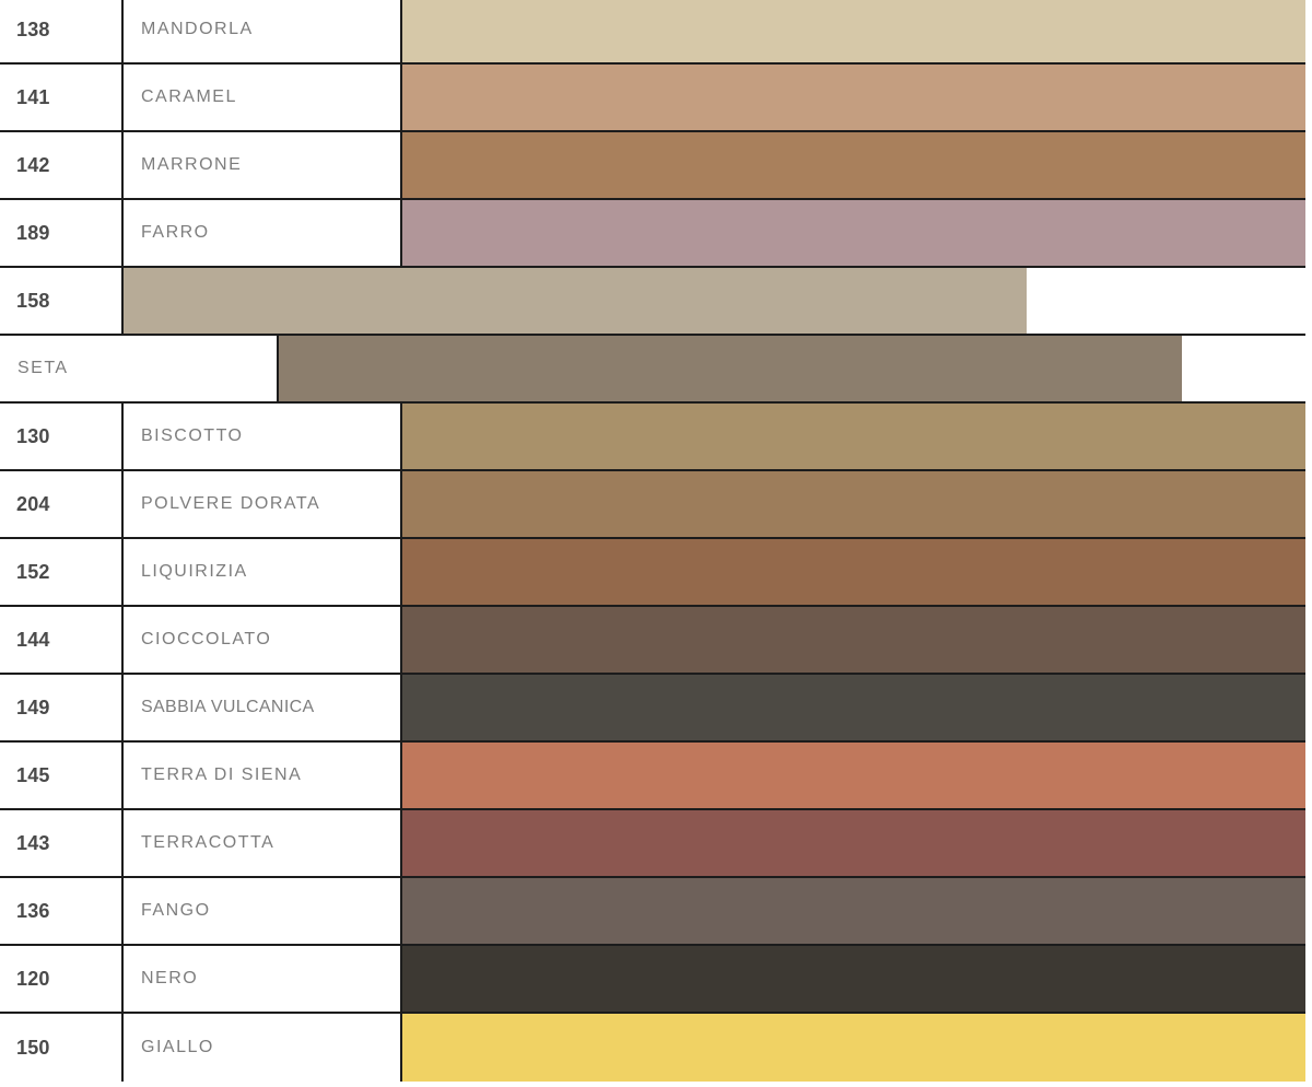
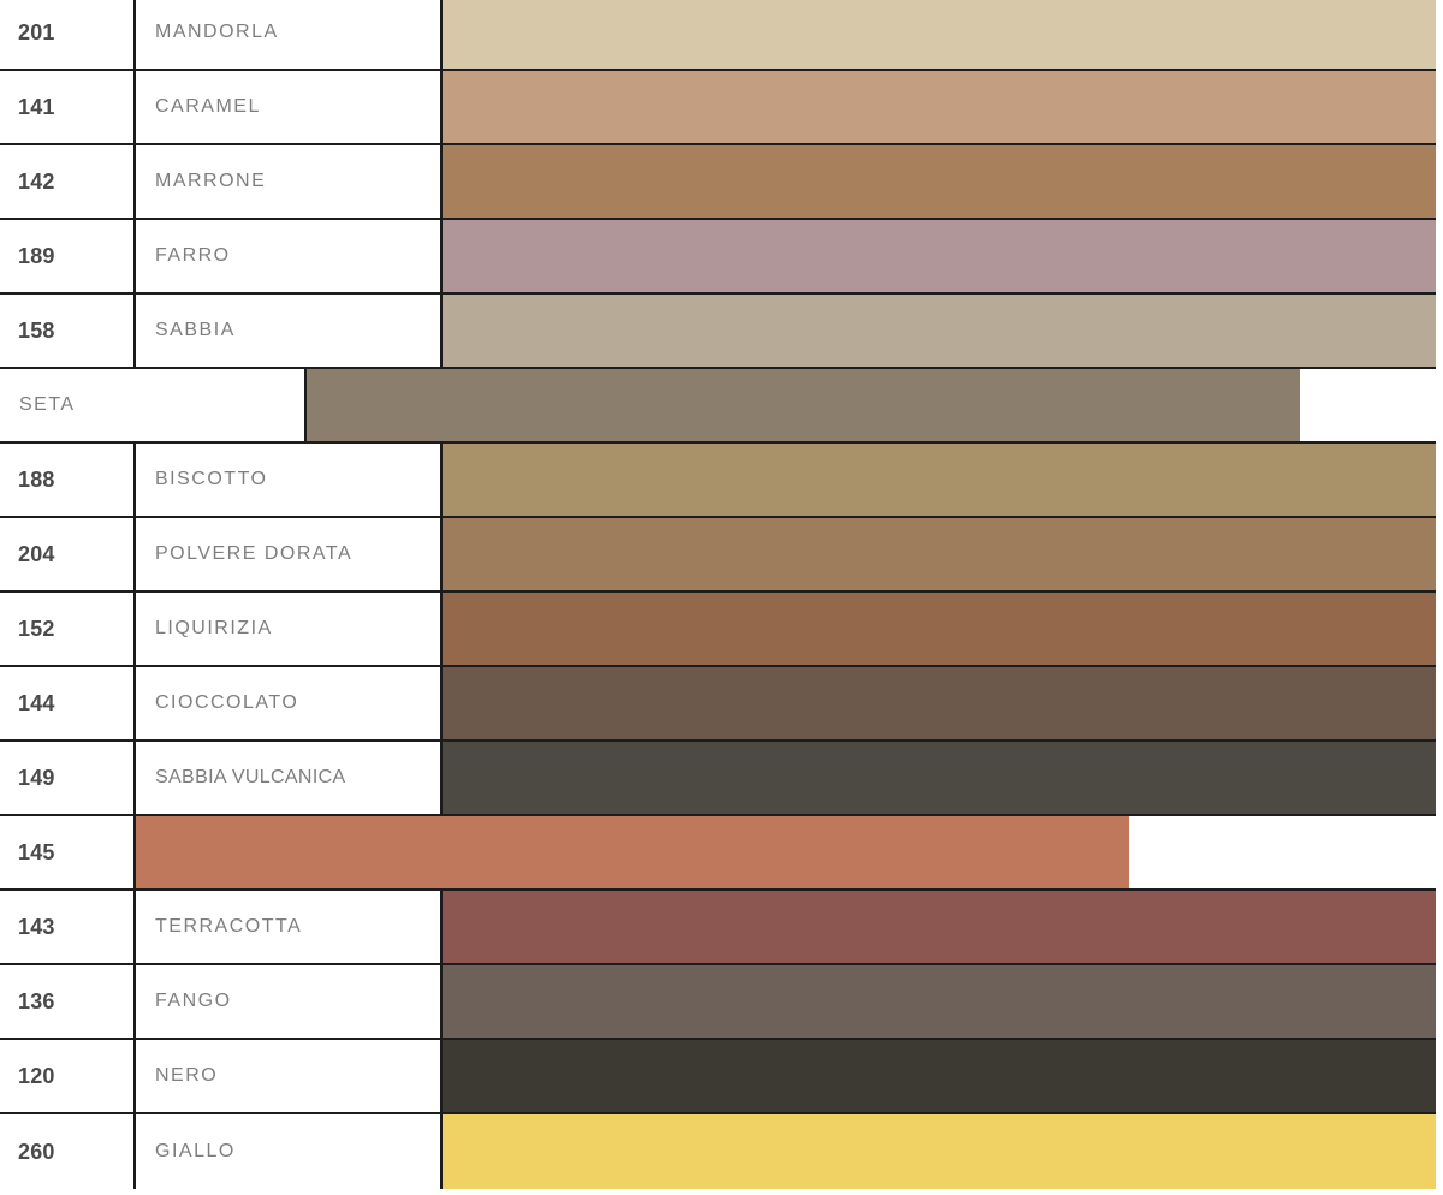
- 138
+ 201
  MANDORLA
  141
  CARAMEL
  142
  MARRONE
  189
  FARRO
  158
+ SABBIA
  SETA
- 130
+ 188
  BISCOTTO
  204
  POLVERE DORATA
  152
  LIQUIRIZIA
  144
  CIOCCOLATO
  149
  SABBIA VULCANICA
  145
- TERRA DI SIENA
  143
  TERRACOTTA
  136
  FANGO
  120
  NERO
- 150
+ 260
  GIALLO
